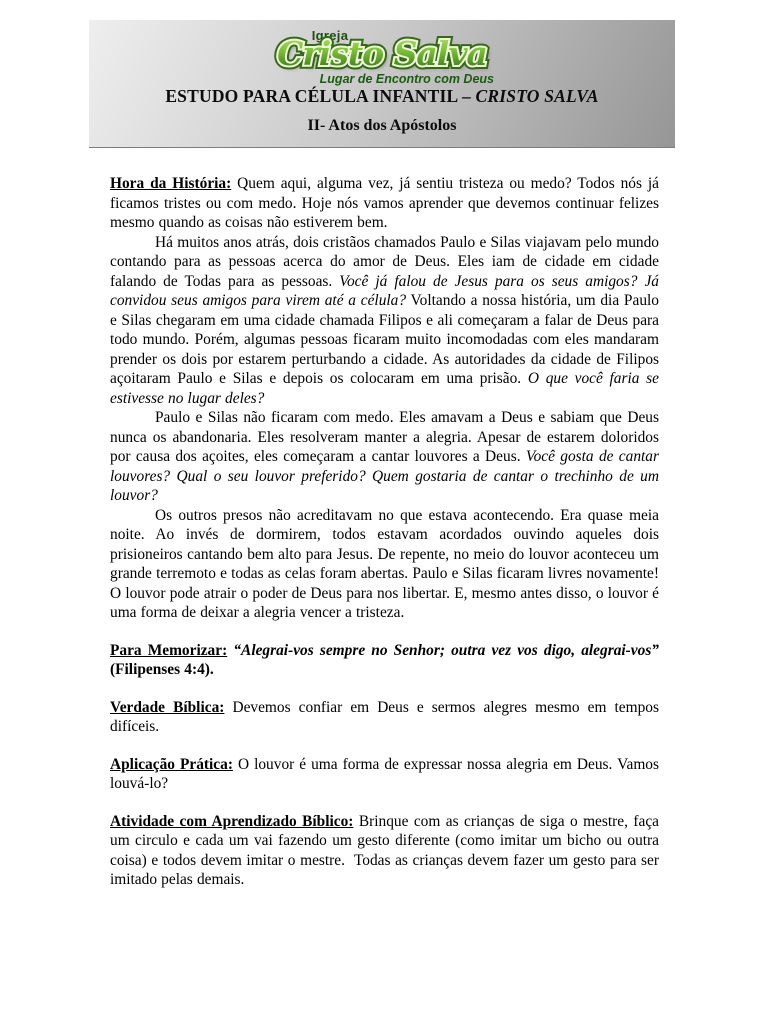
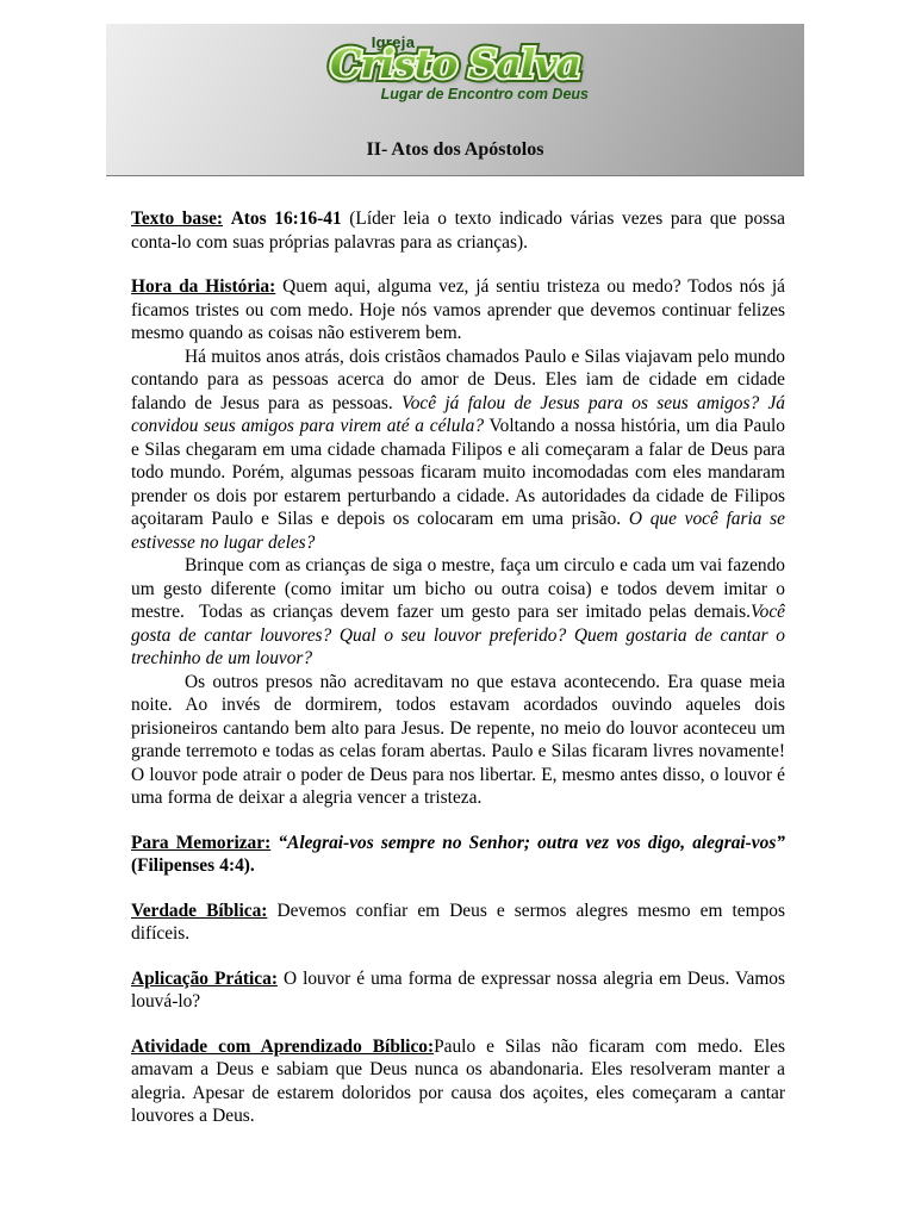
  Cristo Salva
  Lugar de Encontro com Deus
- ESTUDO PARA CÉLULA INFANTIL – CRISTO SALVA
  II- Atos dos Apóstolos
+ Texto base: Atos 16:16-41 (Líder leia o texto indicado várias vezes para que possa conta-lo com suas próprias palavras para as crianças).
  Hora da História: Quem aqui, alguma vez, já sentiu tristeza ou medo? Todos nós já ficamos tristes ou com medo. Hoje nós vamos aprender que devemos continuar felizes mesmo quando as coisas não estiverem bem.
- Há muitos anos atrás, dois cristãos chamados Paulo e Silas viajavam pelo mundo contando para as pessoas acerca do amor de Deus. Eles iam de cidade em cidade falando de Todas para as pessoas. Você já falou de Jesus para os seus amigos? Já convidou seus amigos para virem até a célula? Voltando a nossa história, um dia Paulo e Silas chegaram em uma cidade chamada Filipos e ali começaram a falar de Deus para todo mundo. Porém, algumas pessoas ficaram muito incomodadas com eles mandaram prender os dois por estarem perturbando a cidade. As autoridades da cidade de Filipos açoitaram Paulo e Silas e depois os colocaram em uma prisão. O que você faria se estivesse no lugar deles?
+ Há muitos anos atrás, dois cristãos chamados Paulo e Silas viajavam pelo mundo contando para as pessoas acerca do amor de Deus. Eles iam de cidade em cidade falando de Jesus para as pessoas. Você já falou de Jesus para os seus amigos? Já convidou seus amigos para virem até a célula? Voltando a nossa história, um dia Paulo e Silas chegaram em uma cidade chamada Filipos e ali começaram a falar de Deus para todo mundo. Porém, algumas pessoas ficaram muito incomodadas com eles mandaram prender os dois por estarem perturbando a cidade. As autoridades da cidade de Filipos açoitaram Paulo e Silas e depois os colocaram em uma prisão. O que você faria se estivesse no lugar deles?
- Paulo e Silas não ficaram com medo. Eles amavam a Deus e sabiam que Deus nunca os abandonaria. Eles resolveram manter a alegria. Apesar de estarem doloridos por causa dos açoites, eles começaram a cantar louvores a Deus. Você gosta de cantar louvores? Qual o seu louvor preferido? Quem gostaria de cantar o trechinho de um louvor?
+ Brinque com as crianças de siga o mestre, faça um circulo e cada um vai fazendo um gesto diferente (como imitar um bicho ou outra coisa) e todos devem imitar o mestre. Todas as crianças devem fazer um gesto para ser imitado pelas demais.Você gosta de cantar louvores? Qual o seu louvor preferido? Quem gostaria de cantar o trechinho de um louvor?
  Os outros presos não acreditavam no que estava acontecendo. Era quase meia noite. Ao invés de dormirem, todos estavam acordados ouvindo aqueles dois prisioneiros cantando bem alto para Jesus. De repente, no meio do louvor aconteceu um grande terremoto e todas as celas foram abertas. Paulo e Silas ficaram livres novamente! O louvor pode atrair o poder de Deus para nos libertar. E, mesmo antes disso, o louvor é uma forma de deixar a alegria vencer a tristeza.
  Para Memorizar: “Alegrai-vos sempre no Senhor; outra vez vos digo, alegrai-vos” (Filipenses 4:4).
  Verdade Bíblica: Devemos confiar em Deus e sermos alegres mesmo em tempos difíceis.
  Aplicação Prática: O louvor é uma forma de expressar nossa alegria em Deus. Vamos louvá-lo?
- Atividade com Aprendizado Bíblico: Brinque com as crianças de siga o mestre, faça um circulo e cada um vai fazendo um gesto diferente (como imitar um bicho ou outra coisa) e todos devem imitar o mestre. Todas as crianças devem fazer um gesto para ser imitado pelas demais.
+ Atividade com Aprendizado Bíblico:Paulo e Silas não ficaram com medo. Eles amavam a Deus e sabiam que Deus nunca os abandonaria. Eles resolveram manter a alegria. Apesar de estarem doloridos por causa dos açoites, eles começaram a cantar louvores a Deus.
